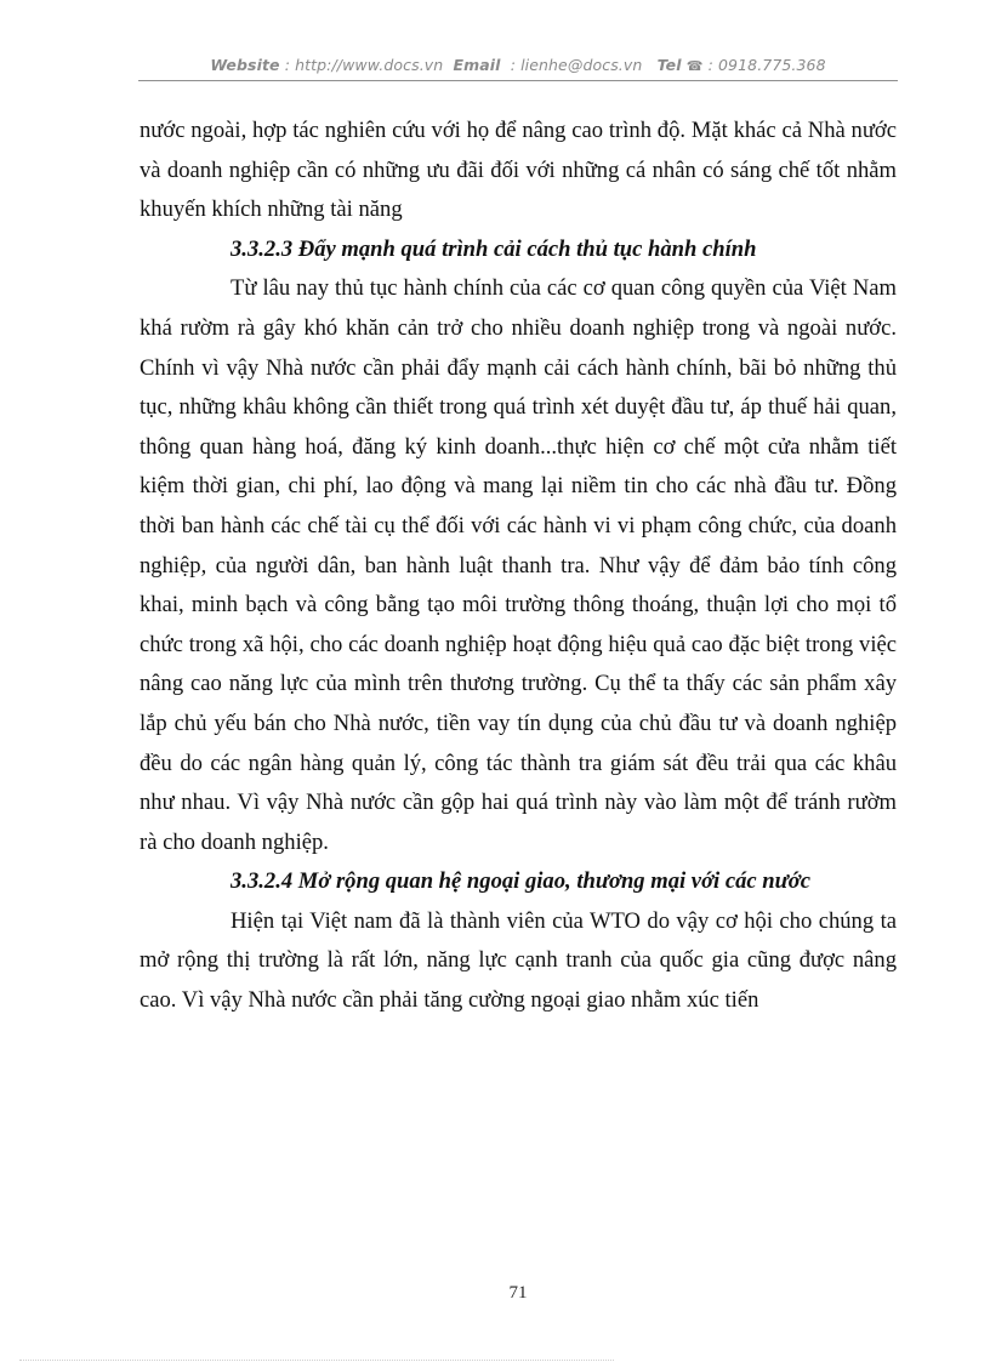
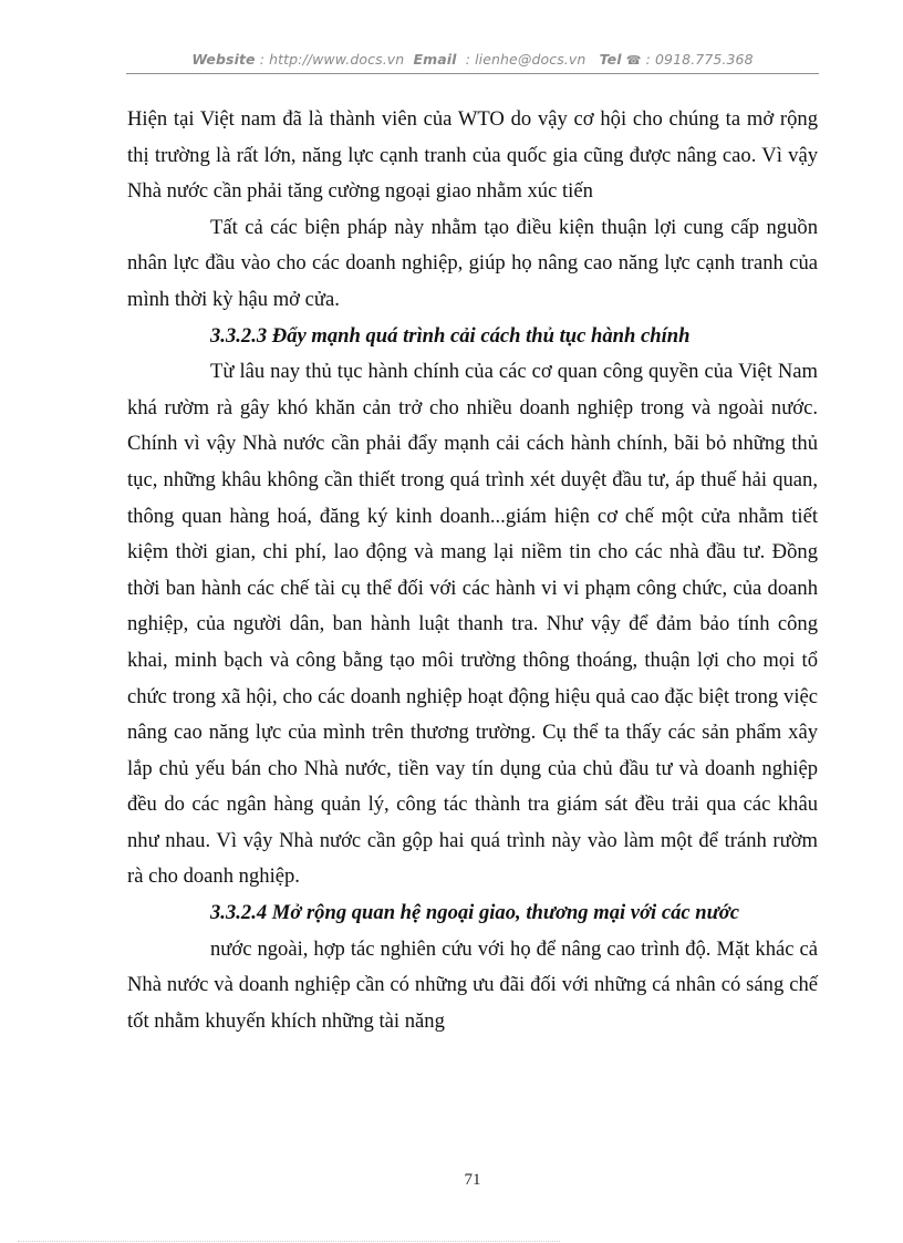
  Website : http://www.docs.vn Email : lienhe@docs.vn Tel ☎ : 0918.775.368
- nước ngoài, hợp tác nghiên cứu với họ để nâng cao trình độ. Mặt khác cả Nhà nước và doanh nghiệp cần có những ưu đãi đối với những cá nhân có sáng chế tốt nhằm khuyến khích những tài năng
+ Hiện tại Việt nam đã là thành viên của WTO do vậy cơ hội cho chúng ta mở rộng thị trường là rất lớn, năng lực cạnh tranh của quốc gia cũng được nâng cao. Vì vậy Nhà nước cần phải tăng cường ngoại giao nhằm xúc tiến
+ Tất cả các biện pháp này nhằm tạo điều kiện thuận lợi cung cấp nguồn nhân lực đầu vào cho các doanh nghiệp, giúp họ nâng cao năng lực cạnh tranh của mình thời kỳ hậu mở cửa.
  3.3.2.3 Đẩy mạnh quá trình cải cách thủ tục hành chính
- Từ lâu nay thủ tục hành chính của các cơ quan công quyền của Việt Nam khá rườm rà gây khó khăn cản trở cho nhiều doanh nghiệp trong và ngoài nước. Chính vì vậy Nhà nước cần phải đẩy mạnh cải cách hành chính, bãi bỏ những thủ tục, những khâu không cần thiết trong quá trình xét duyệt đầu tư, áp thuế hải quan, thông quan hàng hoá, đăng ký kinh doanh...thực hiện cơ chế một cửa nhằm tiết kiệm thời gian, chi phí, lao động và mang lại niềm tin cho các nhà đầu tư. Đồng thời ban hành các chế tài cụ thể đối với các hành vi vi phạm công chức, của doanh nghiệp, của người dân, ban hành luật thanh tra. Như vậy để đảm bảo tính công khai, minh bạch và công bằng tạo môi trường thông thoáng, thuận lợi cho mọi tổ chức trong xã hội, cho các doanh nghiệp hoạt động hiệu quả cao đặc biệt trong việc nâng cao năng lực của mình trên thương trường. Cụ thể ta thấy các sản phẩm xây lắp chủ yếu bán cho Nhà nước, tiền vay tín dụng của chủ đầu tư và doanh nghiệp đều do các ngân hàng quản lý, công tác thành tra giám sát đều trải qua các khâu như nhau. Vì vậy Nhà nước cần gộp hai quá trình này vào làm một để tránh rườm rà cho doanh nghiệp.
+ Từ lâu nay thủ tục hành chính của các cơ quan công quyền của Việt Nam khá rườm rà gây khó khăn cản trở cho nhiều doanh nghiệp trong và ngoài nước. Chính vì vậy Nhà nước cần phải đẩy mạnh cải cách hành chính, bãi bỏ những thủ tục, những khâu không cần thiết trong quá trình xét duyệt đầu tư, áp thuế hải quan, thông quan hàng hoá, đăng ký kinh doanh...giám hiện cơ chế một cửa nhằm tiết kiệm thời gian, chi phí, lao động và mang lại niềm tin cho các nhà đầu tư. Đồng thời ban hành các chế tài cụ thể đối với các hành vi vi phạm công chức, của doanh nghiệp, của người dân, ban hành luật thanh tra. Như vậy để đảm bảo tính công khai, minh bạch và công bằng tạo môi trường thông thoáng, thuận lợi cho mọi tổ chức trong xã hội, cho các doanh nghiệp hoạt động hiệu quả cao đặc biệt trong việc nâng cao năng lực của mình trên thương trường. Cụ thể ta thấy các sản phẩm xây lắp chủ yếu bán cho Nhà nước, tiền vay tín dụng của chủ đầu tư và doanh nghiệp đều do các ngân hàng quản lý, công tác thành tra giám sát đều trải qua các khâu như nhau. Vì vậy Nhà nước cần gộp hai quá trình này vào làm một để tránh rườm rà cho doanh nghiệp.
  3.3.2.4 Mở rộng quan hệ ngoại giao, thương mại với các nước
- Hiện tại Việt nam đã là thành viên của WTO do vậy cơ hội cho chúng ta mở rộng thị trường là rất lớn, năng lực cạnh tranh của quốc gia cũng được nâng cao. Vì vậy Nhà nước cần phải tăng cường ngoại giao nhằm xúc tiến
+ nước ngoài, hợp tác nghiên cứu với họ để nâng cao trình độ. Mặt khác cả Nhà nước và doanh nghiệp cần có những ưu đãi đối với những cá nhân có sáng chế tốt nhằm khuyến khích những tài năng
  71
